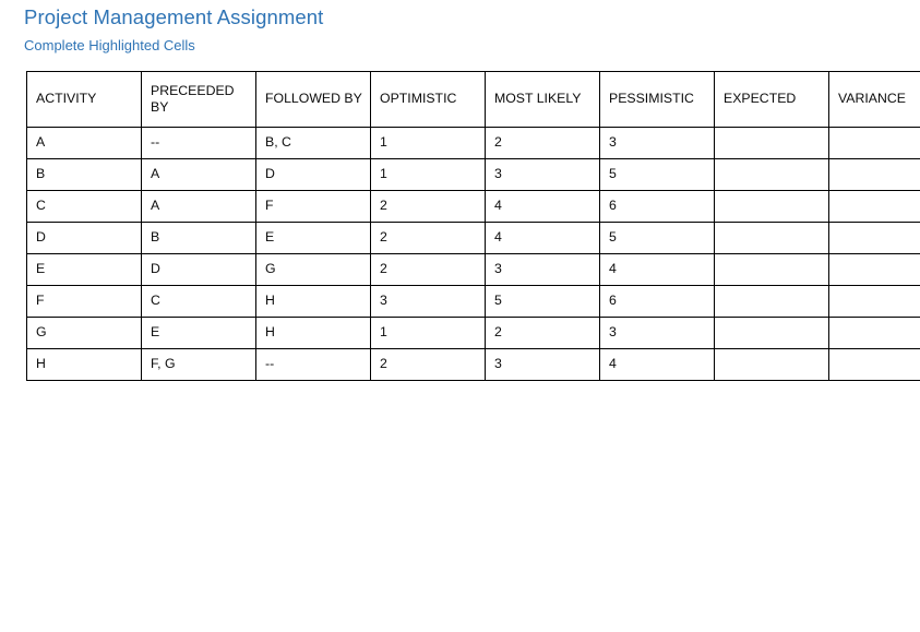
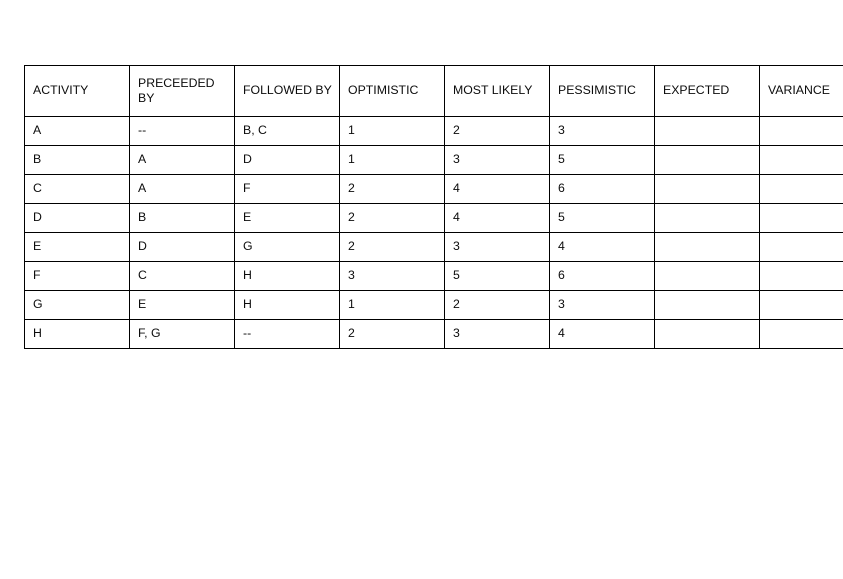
- Project Management Assignment
- Complete Highlighted Cells
  ACTIVITY	PRECEEDED BY	FOLLOWED BY	OPTIMISTIC	MOST LIKELY	PESSIMISTIC	EXPECTED	VARIANCE
  A	--	B, C	1	2	3
  B	A	D	1	3	5
  C	A	F	2	4	6
  D	B	E	2	4	5
  E	D	G	2	3	4
  F	C	H	3	5	6
  G	E	H	1	2	3
  H	F, G	--	2	3	4
